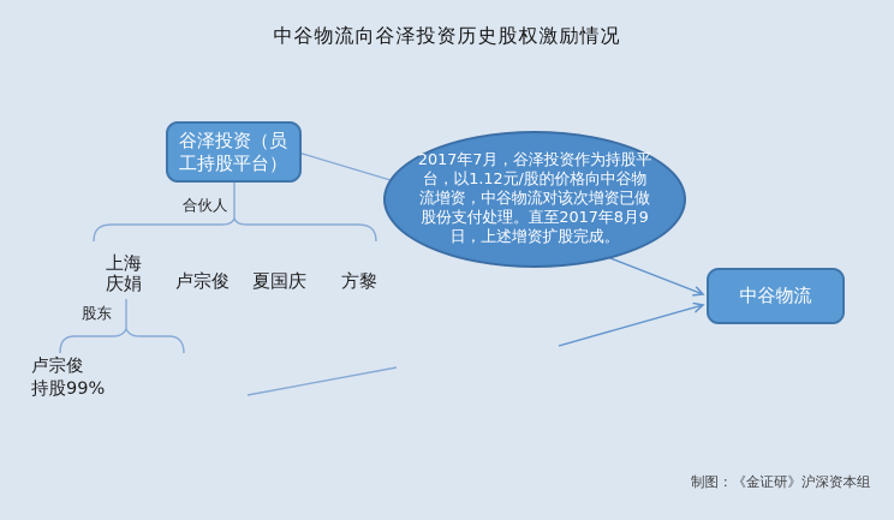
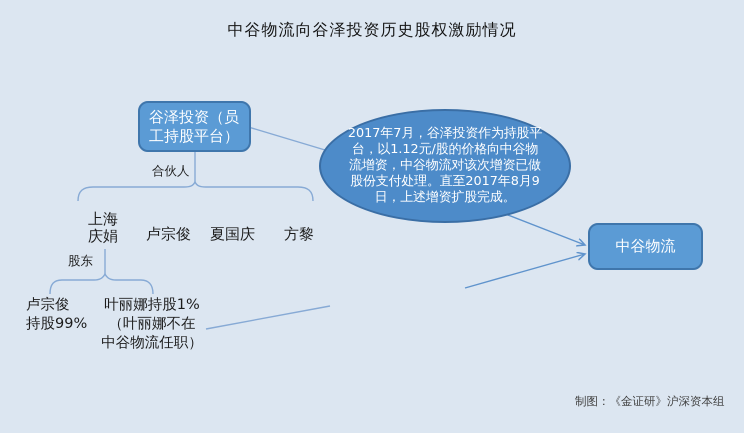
  中谷物流向谷泽投资历史股权激励情况
  谷泽投资（员工持股平台）
  中谷物流
  合伙人
  上海庆娟
  卢宗俊
  夏国庆
  方黎
  股东
  卢宗俊
  持股99%
+ 叶丽娜持股1%
+ （叶丽娜不在
+ 中谷物流任职）
  2017年7月，谷泽投资作为持股平台，以1.12元/股的价格向中谷物流增资，中谷物流对该次增资已做股份支付处理。直至2017年8月9日，上述增资扩股完成。
  制图：《金证研》沪深资本组
